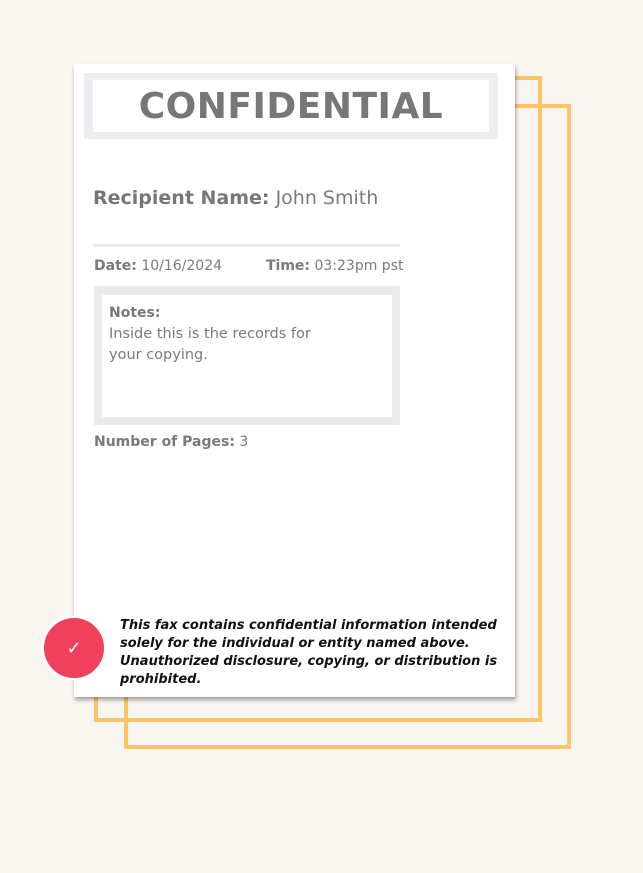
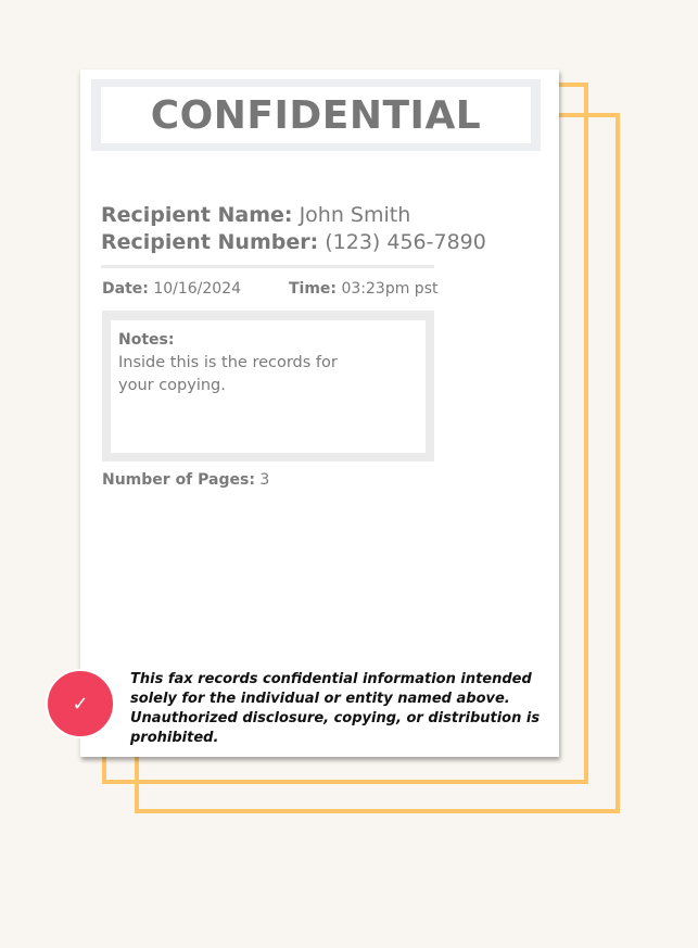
  CONFIDENTIAL
  Recipient Name: John Smith
+ Recipient Number: (123) 456-7890
  Date: 10/16/2024
  Time: 03:23pm pst
  Notes:
  Inside this is the records for your copying.
  Number of Pages: 3
- This fax contains confidential information intended solely for the individual or entity named above. Unauthorized disclosure, copying, or distribution is prohibited.
+ This fax records confidential information intended solely for the individual or entity named above. Unauthorized disclosure, copying, or distribution is prohibited.
  ✓
